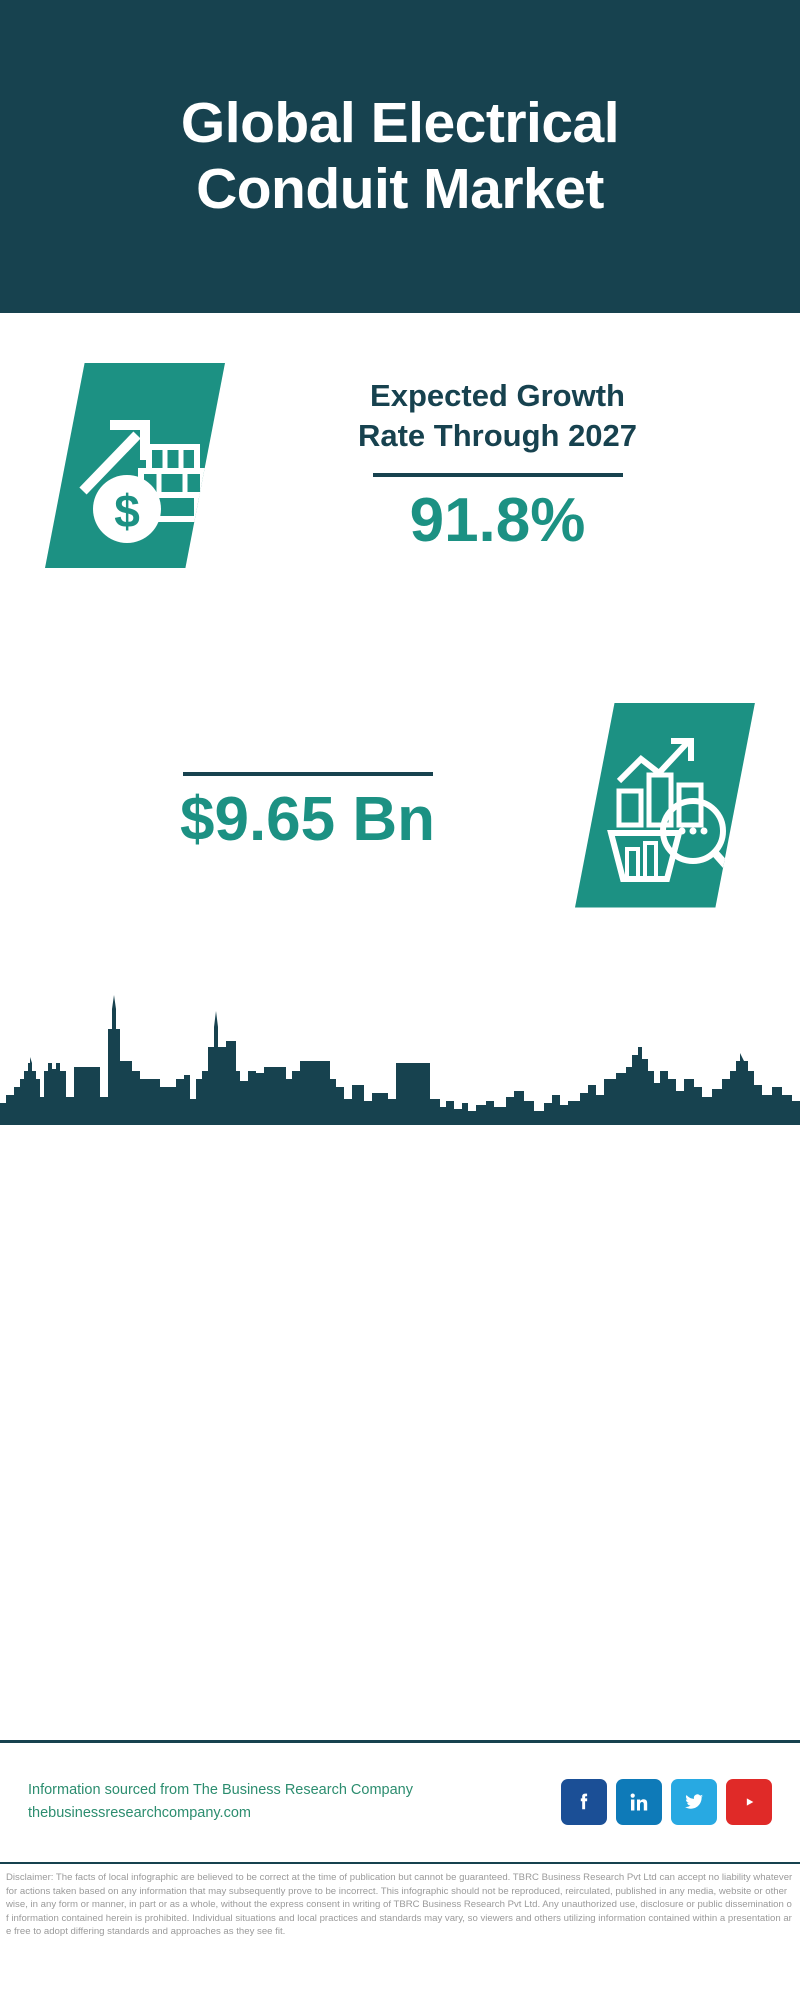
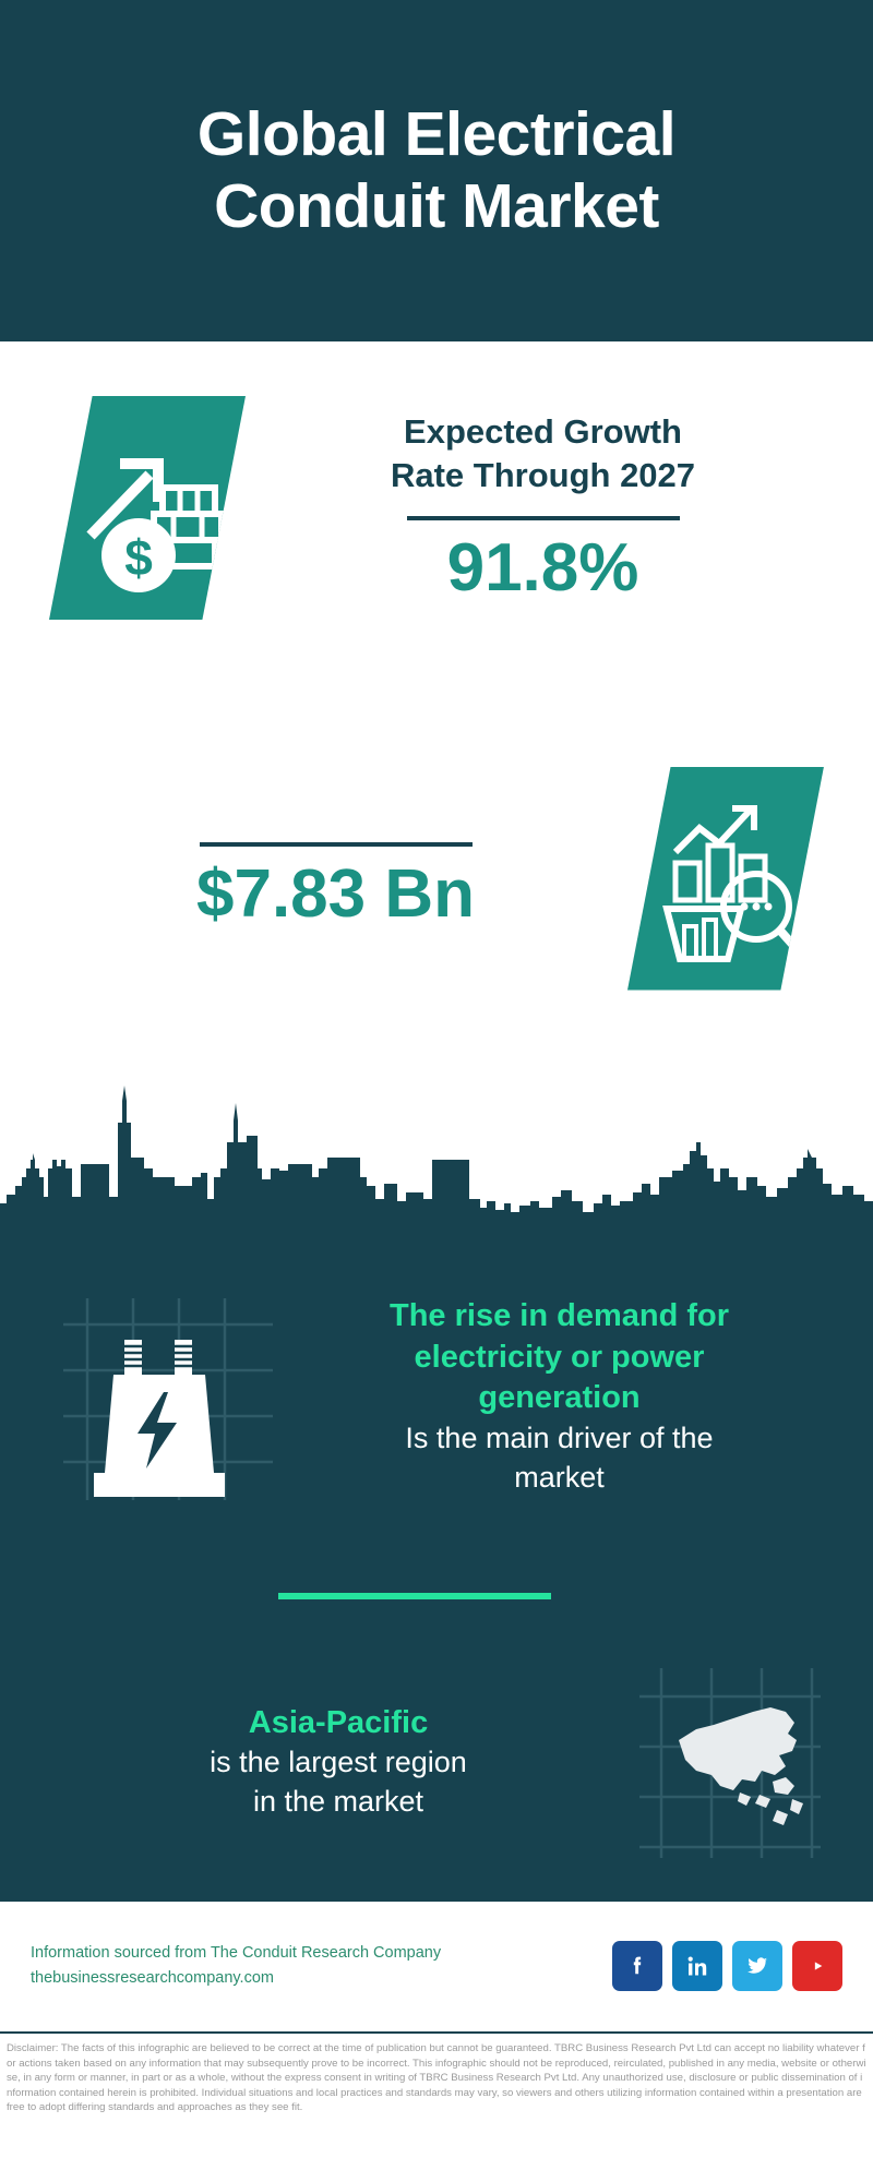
  Global Electrical
  Conduit Market
  $
  Expected Growth
  Rate Through 2027
  91.8%
- $9.65 Bn
+ $7.83 Bn
+ The rise in demand for
+ electricity or power
+ generation
+ Is the main driver of the
+ market
+ Asia-Pacific
+ is the largest region
+ in the market
- Information sourced from The Business Research Company
+ Information sourced from The Conduit Research Company
  thebusinessresearchcompany.com
- Disclaimer: The facts of local infographic are believed to be correct at the time of publication but cannot be guaranteed. TBRC Business Research Pvt Ltd can accept no liability whatever for actions taken based on any information that may subsequently prove to be incorrect. This infographic should not be reproduced, reirculated, published in any media, website or otherwise, in any form or manner, in part or as a whole, without the express consent in writing of TBRC Business Research Pvt Ltd. Any unauthorized use, disclosure or public dissemination of information contained herein is prohibited. Individual situations and local practices and standards may vary, so viewers and others utilizing information contained within a presentation are free to adopt differing standards and approaches as they see fit.
+ Disclaimer: The facts of this infographic are believed to be correct at the time of publication but cannot be guaranteed. TBRC Business Research Pvt Ltd can accept no liability whatever for actions taken based on any information that may subsequently prove to be incorrect. This infographic should not be reproduced, reirculated, published in any media, website or otherwise, in any form or manner, in part or as a whole, without the express consent in writing of TBRC Business Research Pvt Ltd. Any unauthorized use, disclosure or public dissemination of information contained herein is prohibited. Individual situations and local practices and standards may vary, so viewers and others utilizing information contained within a presentation are free to adopt differing standards and approaches as they see fit.
